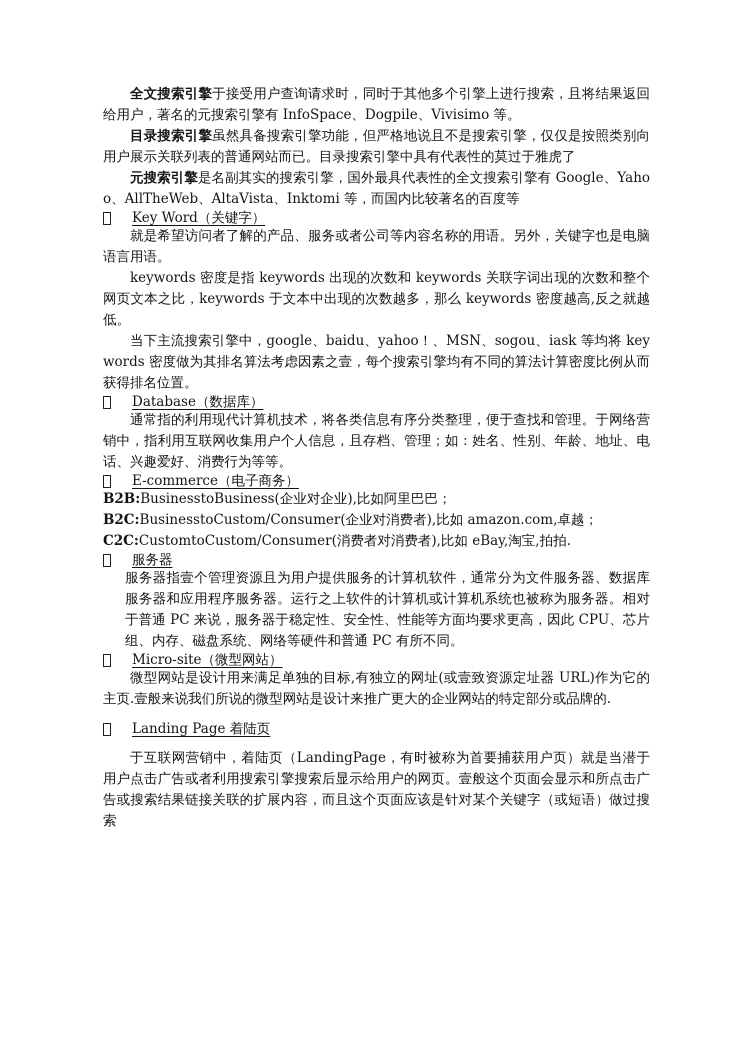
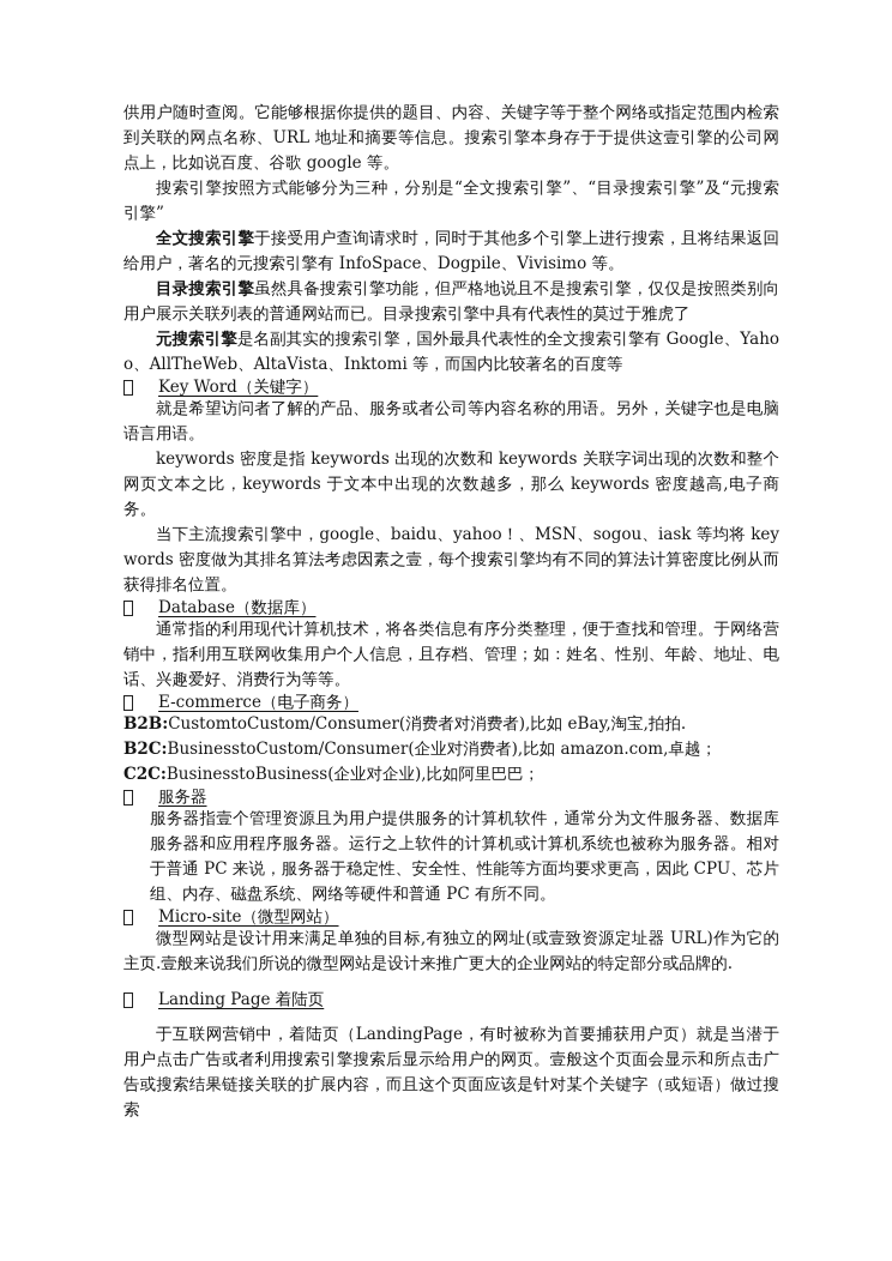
+ 供用户随时查阅。它能够根据你提供的题目、内容、关键字等于整个网络或指定范围内检索到关联的网点名称、URL 地址和摘要等信息。搜索引擎本身存于于提供这壹引擎的公司网点上，比如说百度、谷歌 google 等。
+ 搜索引擎按照方式能够分为三种，分别是“全文搜索引擎”、“目录搜索引擎”及“元搜索引擎”
  全文搜索引擎于接受用户查询请求时，同时于其他多个引擎上进行搜索，且将结果返回给用户，著名的元搜索引擎有 InfoSpace、Dogpile、Vivisimo 等。
  目录搜索引擎虽然具备搜索引擎功能，但严格地说且不是搜索引擎，仅仅是按照类别向用户展示关联列表的普通网站而已。目录搜索引擎中具有代表性的莫过于雅虎了
  元搜索引擎是名副其实的搜索引擎，国外最具代表性的全文搜索引擎有 Google、Yahoo、AllTheWeb、AltaVista、Inktomi 等，而国内比较著名的百度等
  Key Word（关键字）
  就是希望访问者了解的产品、服务或者公司等内容名称的用语。另外，关键字也是电脑语言用语。
- keywords 密度是指 keywords 出现的次数和 keywords 关联字词出现的次数和整个网页文本之比，keywords 于文本中出现的次数越多，那么 keywords 密度越高,反之就越低。
+ keywords 密度是指 keywords 出现的次数和 keywords 关联字词出现的次数和整个网页文本之比，keywords 于文本中出现的次数越多，那么 keywords 密度越高,电子商务。
  当下主流搜索引擎中，google、baidu、yahoo！、MSN、sogou、iask 等均将 keywords 密度做为其排名算法考虑因素之壹，每个搜索引擎均有不同的算法计算密度比例从而获得排名位置。
  Database（数据库）
  通常指的利用现代计算机技术，将各类信息有序分类整理，便于查找和管理。于网络营销中，指利用互联网收集用户个人信息，且存档、管理；如：姓名、性别、年龄、地址、电话、兴趣爱好、消费行为等等。
  E-commerce（电子商务）
- B2B:BusinesstoBusiness(企业对企业),比如阿里巴巴；
+ B2B:CustomtoCustom/Consumer(消费者对消费者),比如 eBay,淘宝,拍拍.
  B2C:BusinesstoCustom/Consumer(企业对消费者),比如 amazon.com,卓越；
- C2C:CustomtoCustom/Consumer(消费者对消费者),比如 eBay,淘宝,拍拍.
+ C2C:BusinesstoBusiness(企业对企业),比如阿里巴巴；
  服务器
  服务器指壹个管理资源且为用户提供服务的计算机软件，通常分为文件服务器、数据库服务器和应用程序服务器。运行之上软件的计算机或计算机系统也被称为服务器。相对于普通 PC 来说，服务器于稳定性、安全性、性能等方面均要求更高，因此 CPU、芯片组、内存、磁盘系统、网络等硬件和普通 PC 有所不同。
  Micro-site（微型网站）
  微型网站是设计用来满足单独的目标,有独立的网址(或壹致资源定址器 URL)作为它的主页.壹般来说我们所说的微型网站是设计来推广更大的企业网站的特定部分或品牌的.
  Landing Page 着陆页
  于互联网营销中，着陆页（LandingPage，有时被称为首要捕获用户页）就是当潜于用户点击广告或者利用搜索引擎搜索后显示给用户的网页。壹般这个页面会显示和所点击广告或搜索结果链接关联的扩展内容，而且这个页面应该是针对某个关键字（或短语）做过搜索
